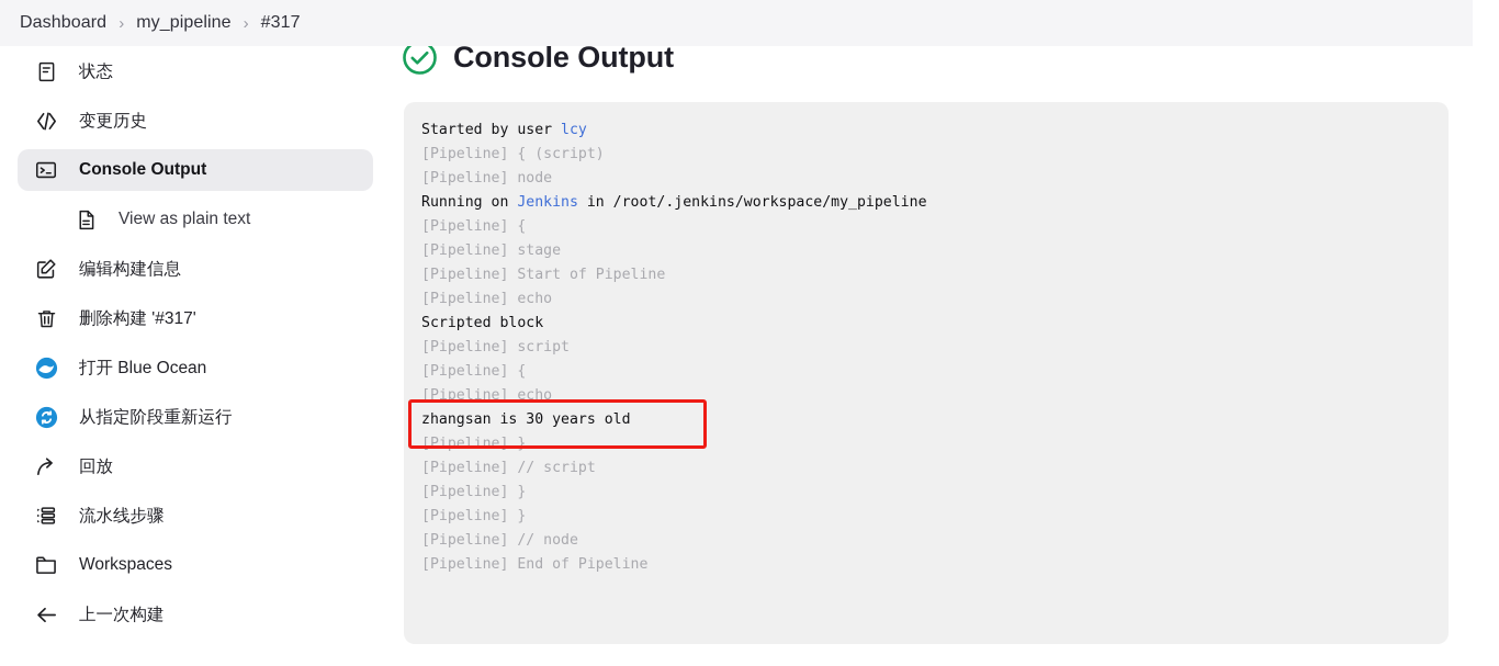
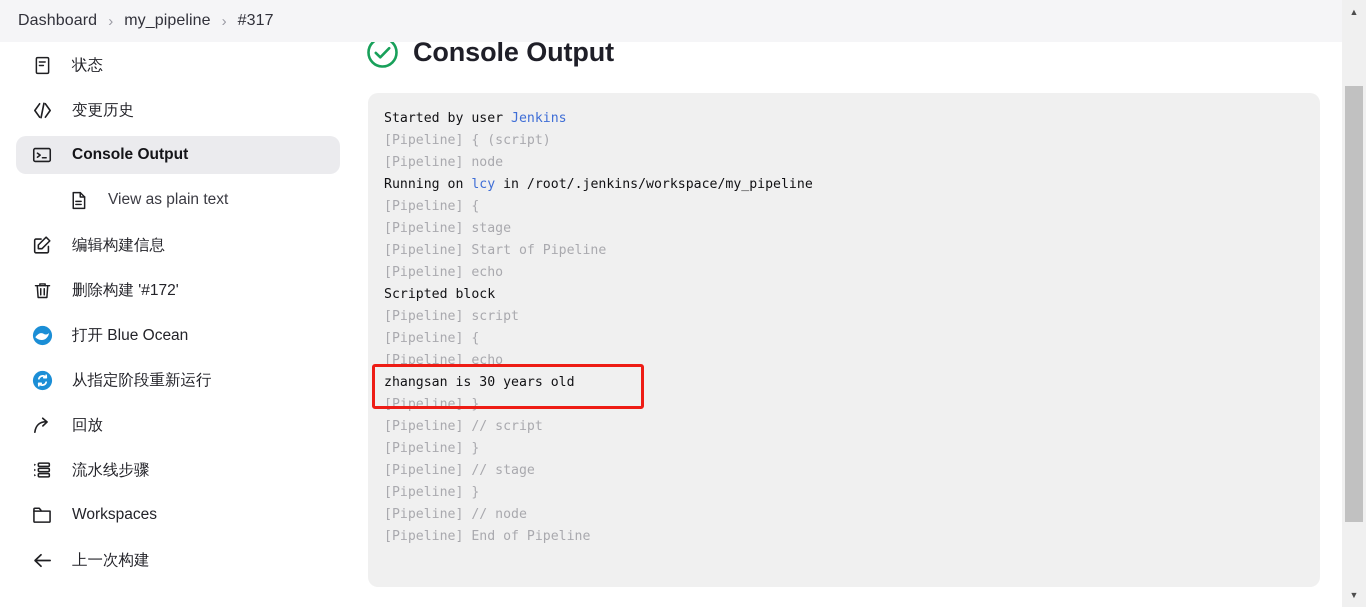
  Dashboard
  ›
  my_pipeline
  ›
  #317
  状态
  变更历史
  Console Output
  View as plain text
  编辑构建信息
- 删除构建 '#317'
+ 删除构建 '#172'
  打开 Blue Ocean
  从指定阶段重新运行
  回放
  流水线步骤
  Workspaces
  上一次构建
  Console Output
- Started by user lcy
+ Started by user Jenkins
  [Pipeline] { (script)
  [Pipeline] node
- Running on Jenkins in /root/.jenkins/workspace/my_pipeline
+ Running on lcy in /root/.jenkins/workspace/my_pipeline
  [Pipeline] {
  [Pipeline] stage
  [Pipeline] Start of Pipeline
  [Pipeline] echo
  Scripted block
  [Pipeline] script
  [Pipeline] {
  [Pipeline] echo
  zhangsan is 30 years old
  [Pipeline] }
  [Pipeline] // script
  [Pipeline] }
+ [Pipeline] // stage
  [Pipeline] }
  [Pipeline] // node
  [Pipeline] End of Pipeline
+ ▲
+ ▼
